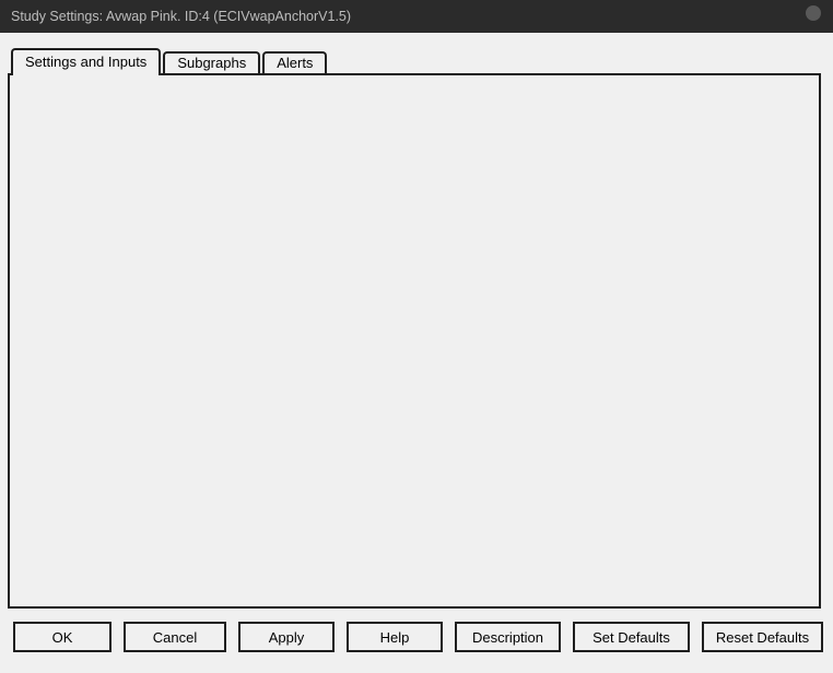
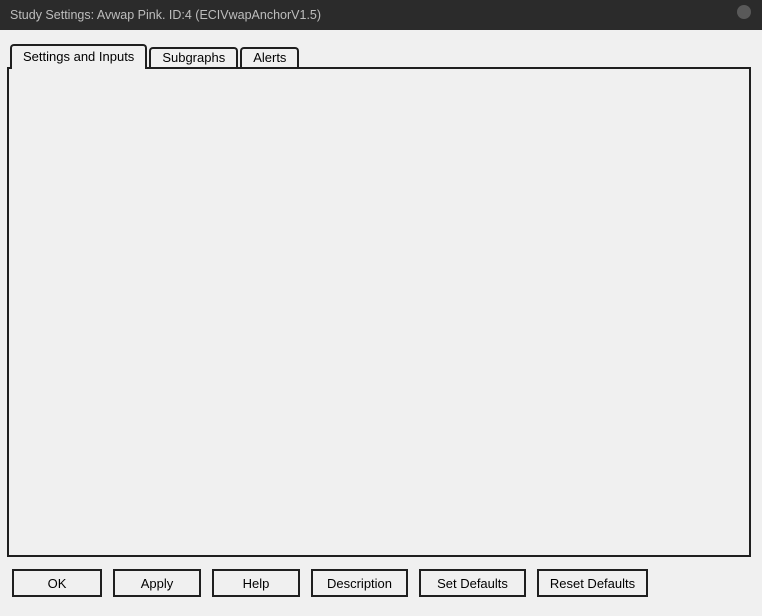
  Study Settings: Avwap Pink. ID:4 (ECIVwapAnchorV1.5)
  Settings and Inputs
  Subgraphs
  Alerts
  OK
- Cancel
  Apply
  Help
  Description
  Set Defaults
  Reset Defaults
